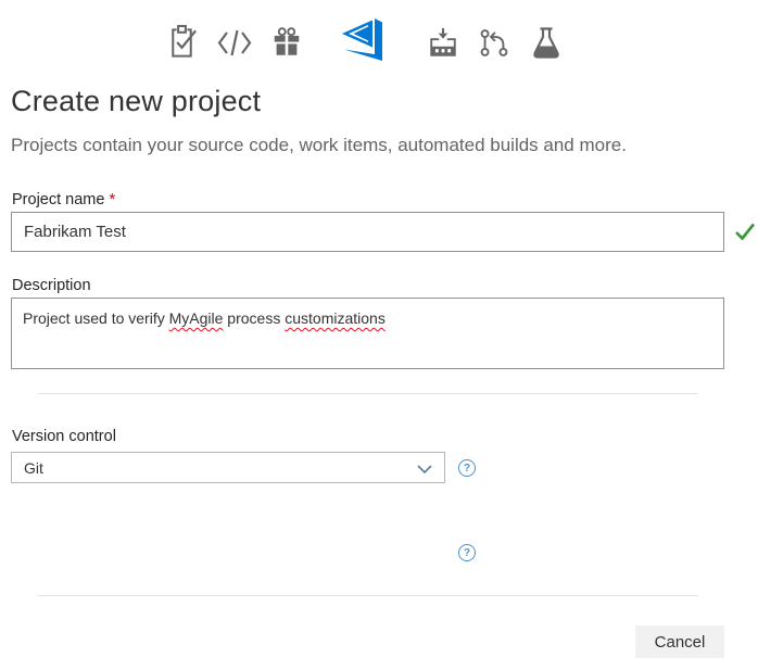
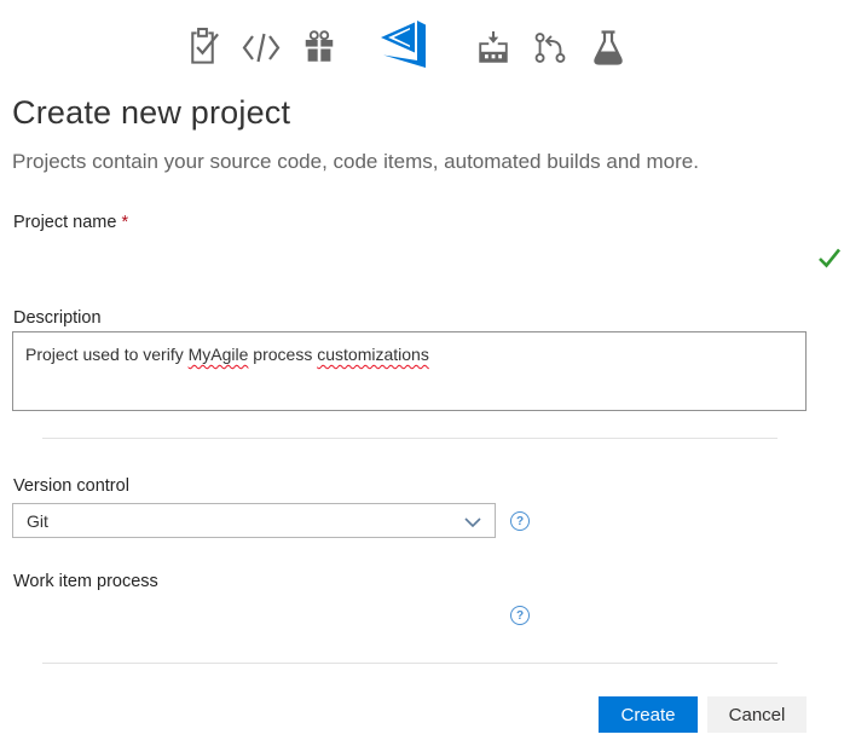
  Create new project
- Projects contain your source code, work items, automated builds and more.
+ Projects contain your source code, code items, automated builds and more.
  Project name *
- Fabrikam Test
  Description
  Project used to verify MyAgile process customizations
  Version control
  Git
  ?
+ Work item process
  ?
+ Create
  Cancel
